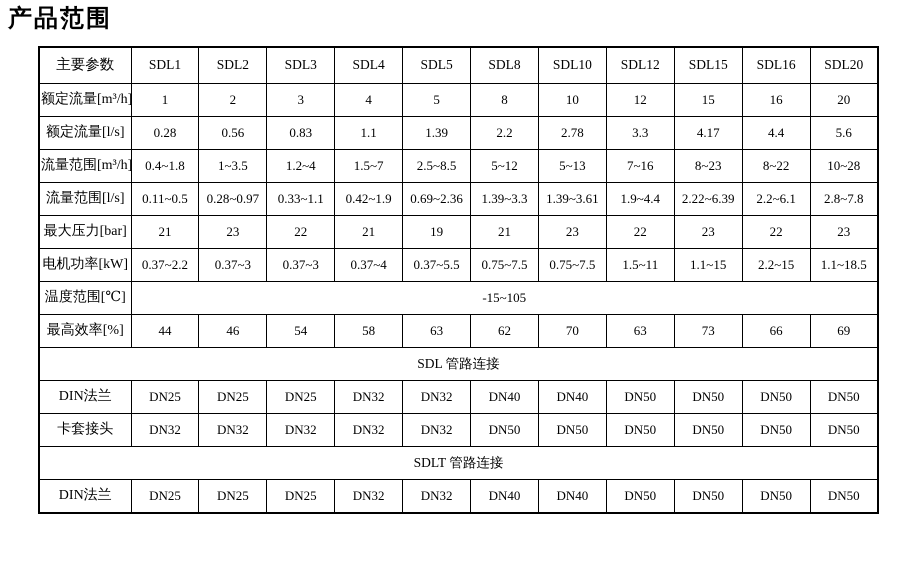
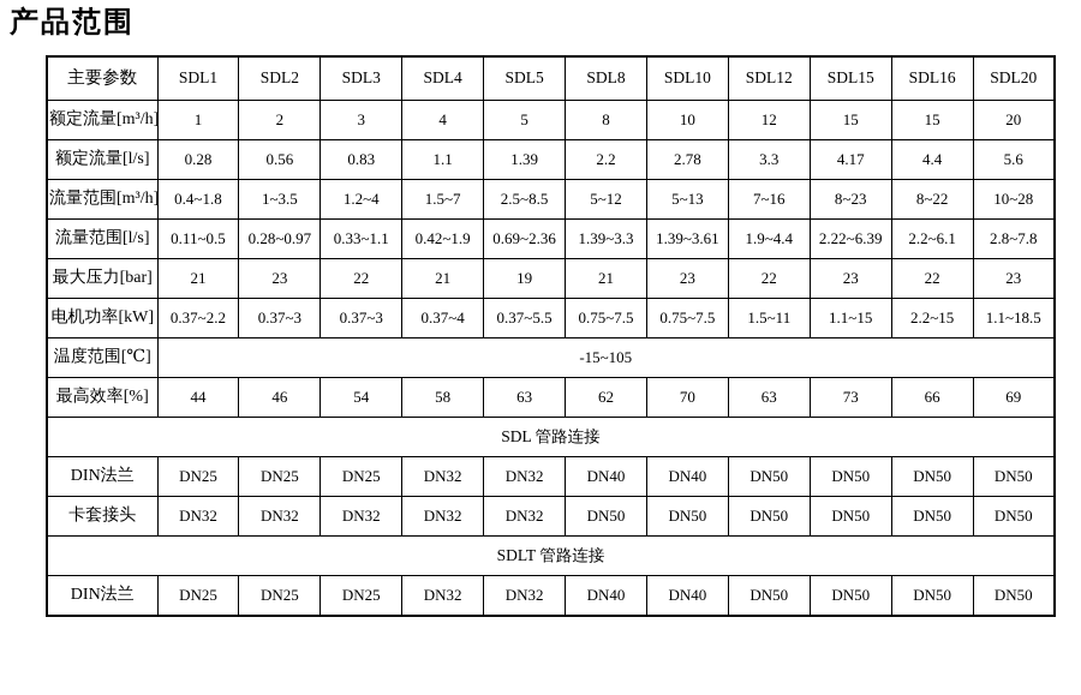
  产品范围
  主要参数	SDL1	SDL2	SDL3	SDL4	SDL5	SDL8	SDL10	SDL12	SDL15	SDL16	SDL20
- 额定流量[m³/h]	1	2	3	4	5	8	10	12	15	16	20
+ 额定流量[m³/h]	1	2	3	4	5	8	10	12	15	15	20
  额定流量[l/s]	0.28	0.56	0.83	1.1	1.39	2.2	2.78	3.3	4.17	4.4	5.6
  流量范围[m³/h]	0.4~1.8	1~3.5	1.2~4	1.5~7	2.5~8.5	5~12	5~13	7~16	8~23	8~22	10~28
  流量范围[l/s]	0.11~0.5	0.28~0.97	0.33~1.1	0.42~1.9	0.69~2.36	1.39~3.3	1.39~3.61	1.9~4.4	2.22~6.39	2.2~6.1	2.8~7.8
  最大压力[bar]	21	23	22	21	19	21	23	22	23	22	23
  电机功率[kW]	0.37~2.2	0.37~3	0.37~3	0.37~4	0.37~5.5	0.75~7.5	0.75~7.5	1.5~11	1.1~15	2.2~15	1.1~18.5
  温度范围[℃]	-15~105
  最高效率[%]	44	46	54	58	63	62	70	63	73	66	69
  SDL 管路连接
  DIN法兰	DN25	DN25	DN25	DN32	DN32	DN40	DN40	DN50	DN50	DN50	DN50
  卡套接头	DN32	DN32	DN32	DN32	DN32	DN50	DN50	DN50	DN50	DN50	DN50
  SDLT 管路连接
  DIN法兰	DN25	DN25	DN25	DN32	DN32	DN40	DN40	DN50	DN50	DN50	DN50
